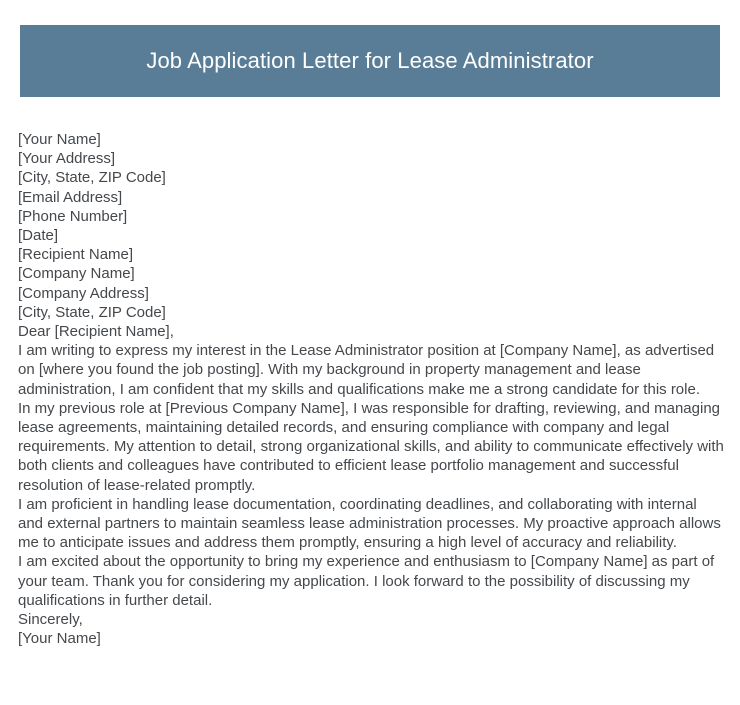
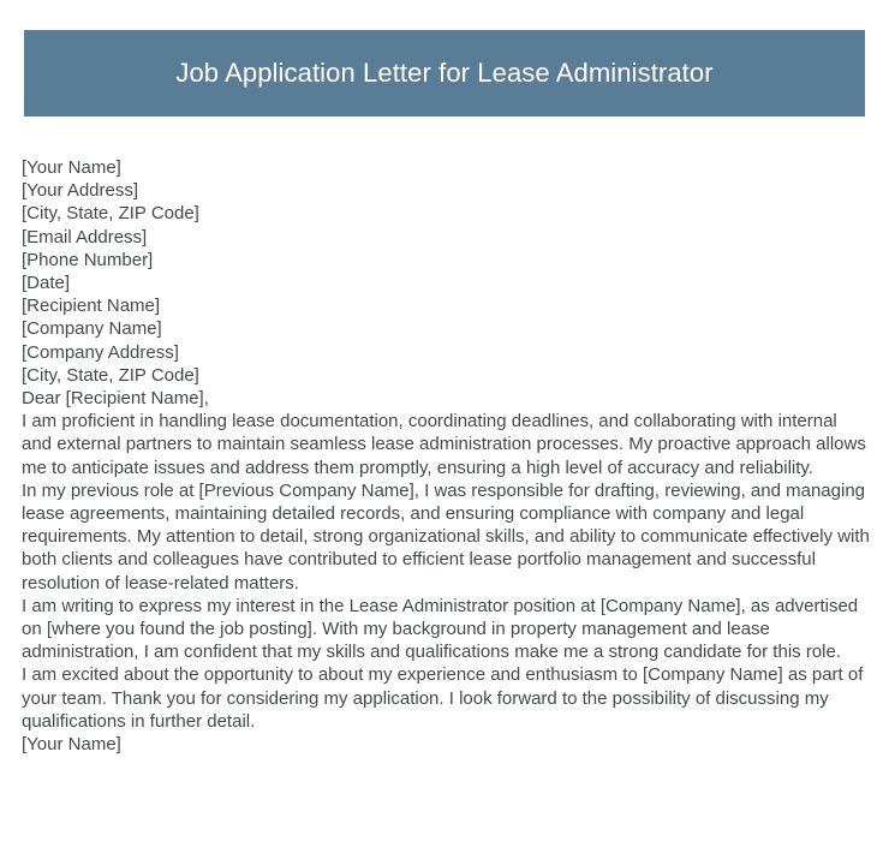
  Job Application Letter for Lease Administrator
  [Your Name]
  [Your Address]
  [City, State, ZIP Code]
  [Email Address]
  [Phone Number]
  [Date]
  [Recipient Name]
  [Company Name]
  [Company Address]
  [City, State, ZIP Code]
  Dear [Recipient Name],
- I am writing to express my interest in the Lease Administrator position at [Company Name], as advertised on [where you found the job posting]. With my background in property management and lease administration, I am confident that my skills and qualifications make me a strong candidate for this role.
+ I am proficient in handling lease documentation, coordinating deadlines, and collaborating with internal and external partners to maintain seamless lease administration processes. My proactive approach allows me to anticipate issues and address them promptly, ensuring a high level of accuracy and reliability.
- In my previous role at [Previous Company Name], I was responsible for drafting, reviewing, and managing lease agreements, maintaining detailed records, and ensuring compliance with company and legal requirements. My attention to detail, strong organizational skills, and ability to communicate effectively with both clients and colleagues have contributed to efficient lease portfolio management and successful resolution of lease-related promptly.
+ In my previous role at [Previous Company Name], I was responsible for drafting, reviewing, and managing lease agreements, maintaining detailed records, and ensuring compliance with company and legal requirements. My attention to detail, strong organizational skills, and ability to communicate effectively with both clients and colleagues have contributed to efficient lease portfolio management and successful resolution of lease-related matters.
- I am proficient in handling lease documentation, coordinating deadlines, and collaborating with internal and external partners to maintain seamless lease administration processes. My proactive approach allows me to anticipate issues and address them promptly, ensuring a high level of accuracy and reliability.
+ I am writing to express my interest in the Lease Administrator position at [Company Name], as advertised on [where you found the job posting]. With my background in property management and lease administration, I am confident that my skills and qualifications make me a strong candidate for this role.
- I am excited about the opportunity to bring my experience and enthusiasm to [Company Name] as part of your team. Thank you for considering my application. I look forward to the possibility of discussing my qualifications in further detail.
+ I am excited about the opportunity to about my experience and enthusiasm to [Company Name] as part of your team. Thank you for considering my application. I look forward to the possibility of discussing my qualifications in further detail.
- Sincerely,
  [Your Name]
